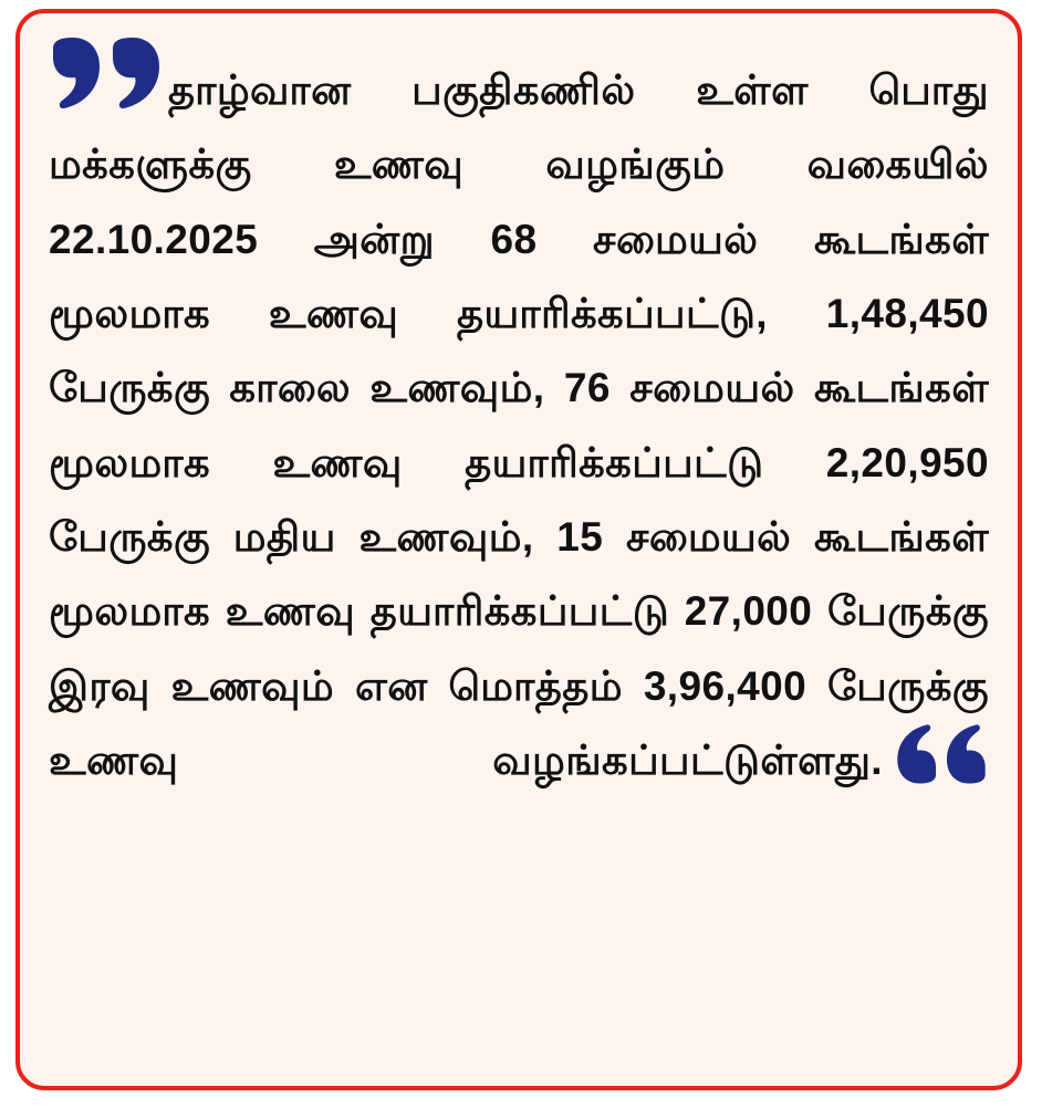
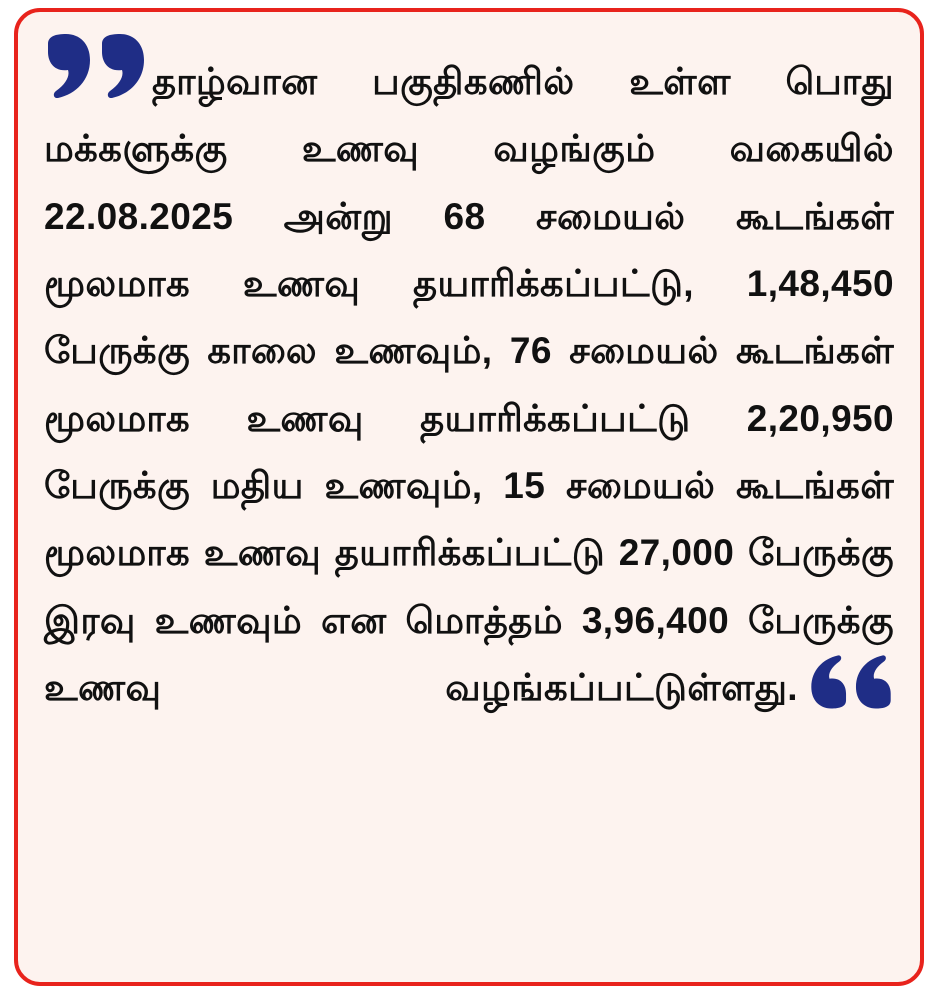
- தாழ்வான பகுதிகணில் உள்ள பொது மக்களுக்கு உணவு வழங்கும் வகையில் 22.10.2025 அன்று 68 சமையல் கூடங்கள் மூலமாக உணவு தயாரிக்கப்பட்டு, 1,48,450 பேருக்கு காலை உணவும், 76 சமையல் கூடங்கள் மூலமாக உணவு தயாரிக்கப்பட்டு 2,20,950 பேருக்கு மதிய உணவும், 15 சமையல் கூடங்கள் மூலமாக உணவு தயாரிக்கப்பட்டு 27,000 பேருக்கு இரவு உணவும் என மொத்தம் 3,96,400 பேருக்கு உணவு வழங்கப்பட்டுள்ளது.
+ தாழ்வான பகுதிகணில் உள்ள பொது மக்களுக்கு உணவு வழங்கும் வகையில் 22.08.2025 அன்று 68 சமையல் கூடங்கள் மூலமாக உணவு தயாரிக்கப்பட்டு, 1,48,450 பேருக்கு காலை உணவும், 76 சமையல் கூடங்கள் மூலமாக உணவு தயாரிக்கப்பட்டு 2,20,950 பேருக்கு மதிய உணவும், 15 சமையல் கூடங்கள் மூலமாக உணவு தயாரிக்கப்பட்டு 27,000 பேருக்கு இரவு உணவும் என மொத்தம் 3,96,400 பேருக்கு உணவு வழங்கப்பட்டுள்ளது.
